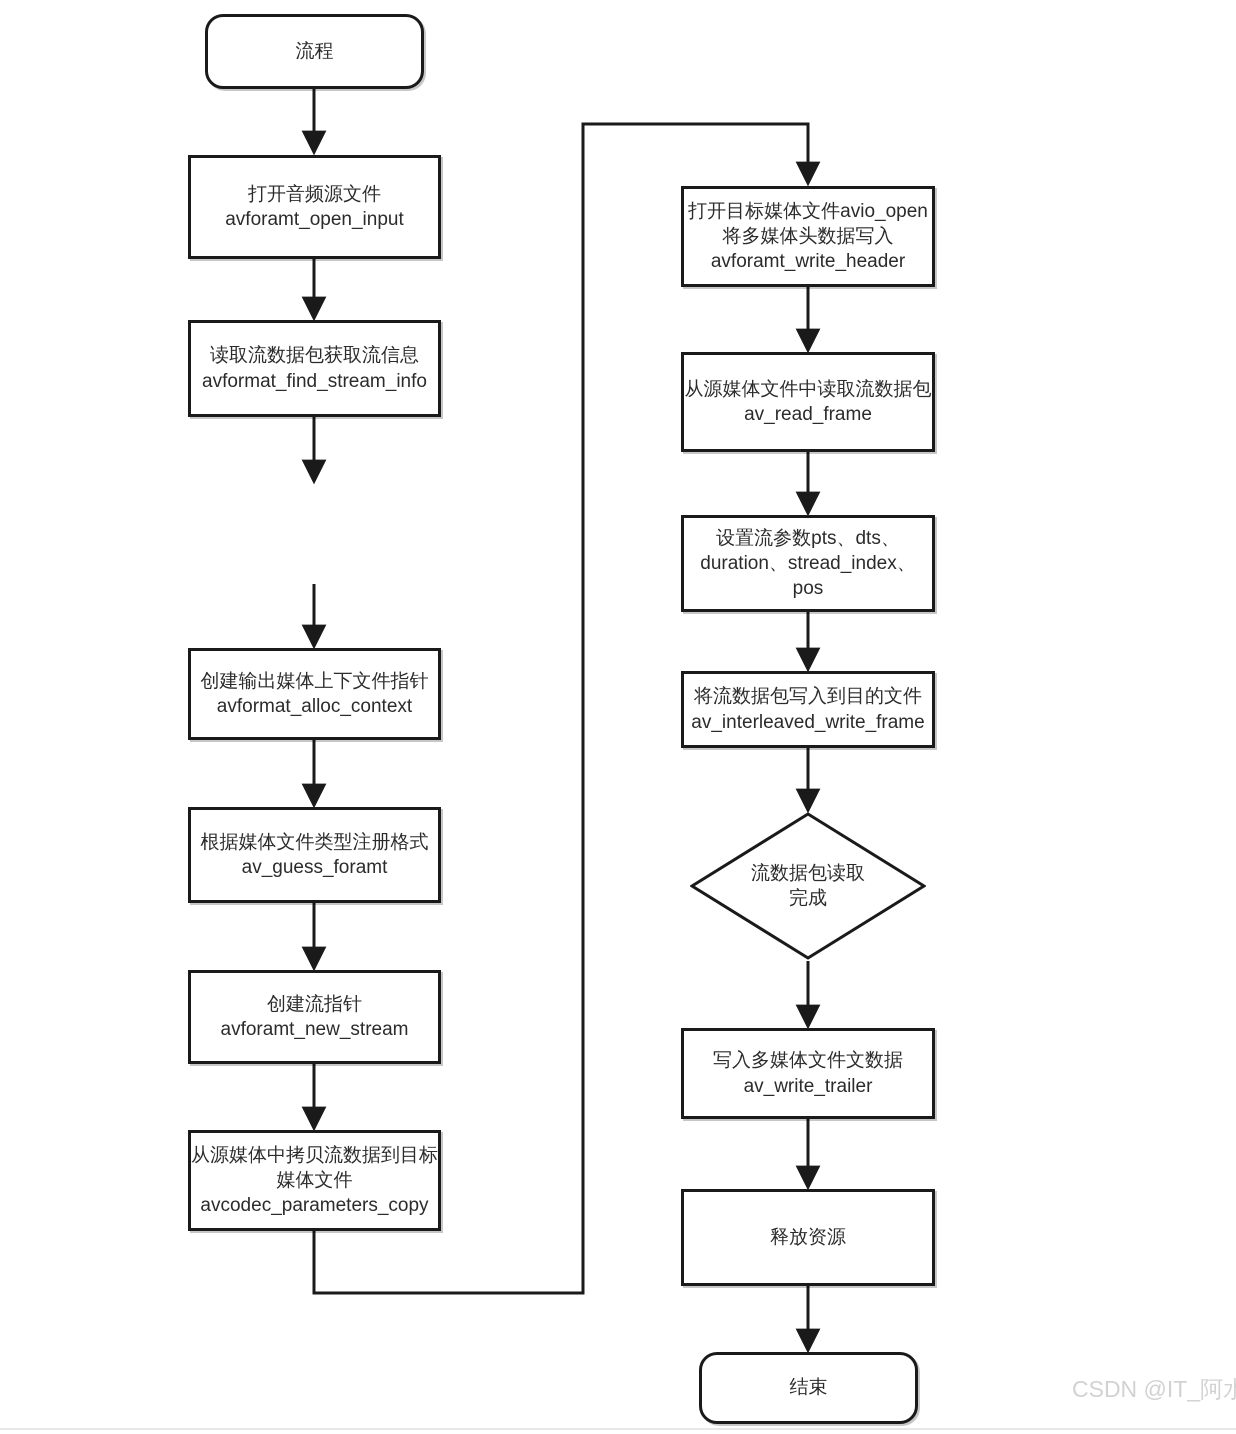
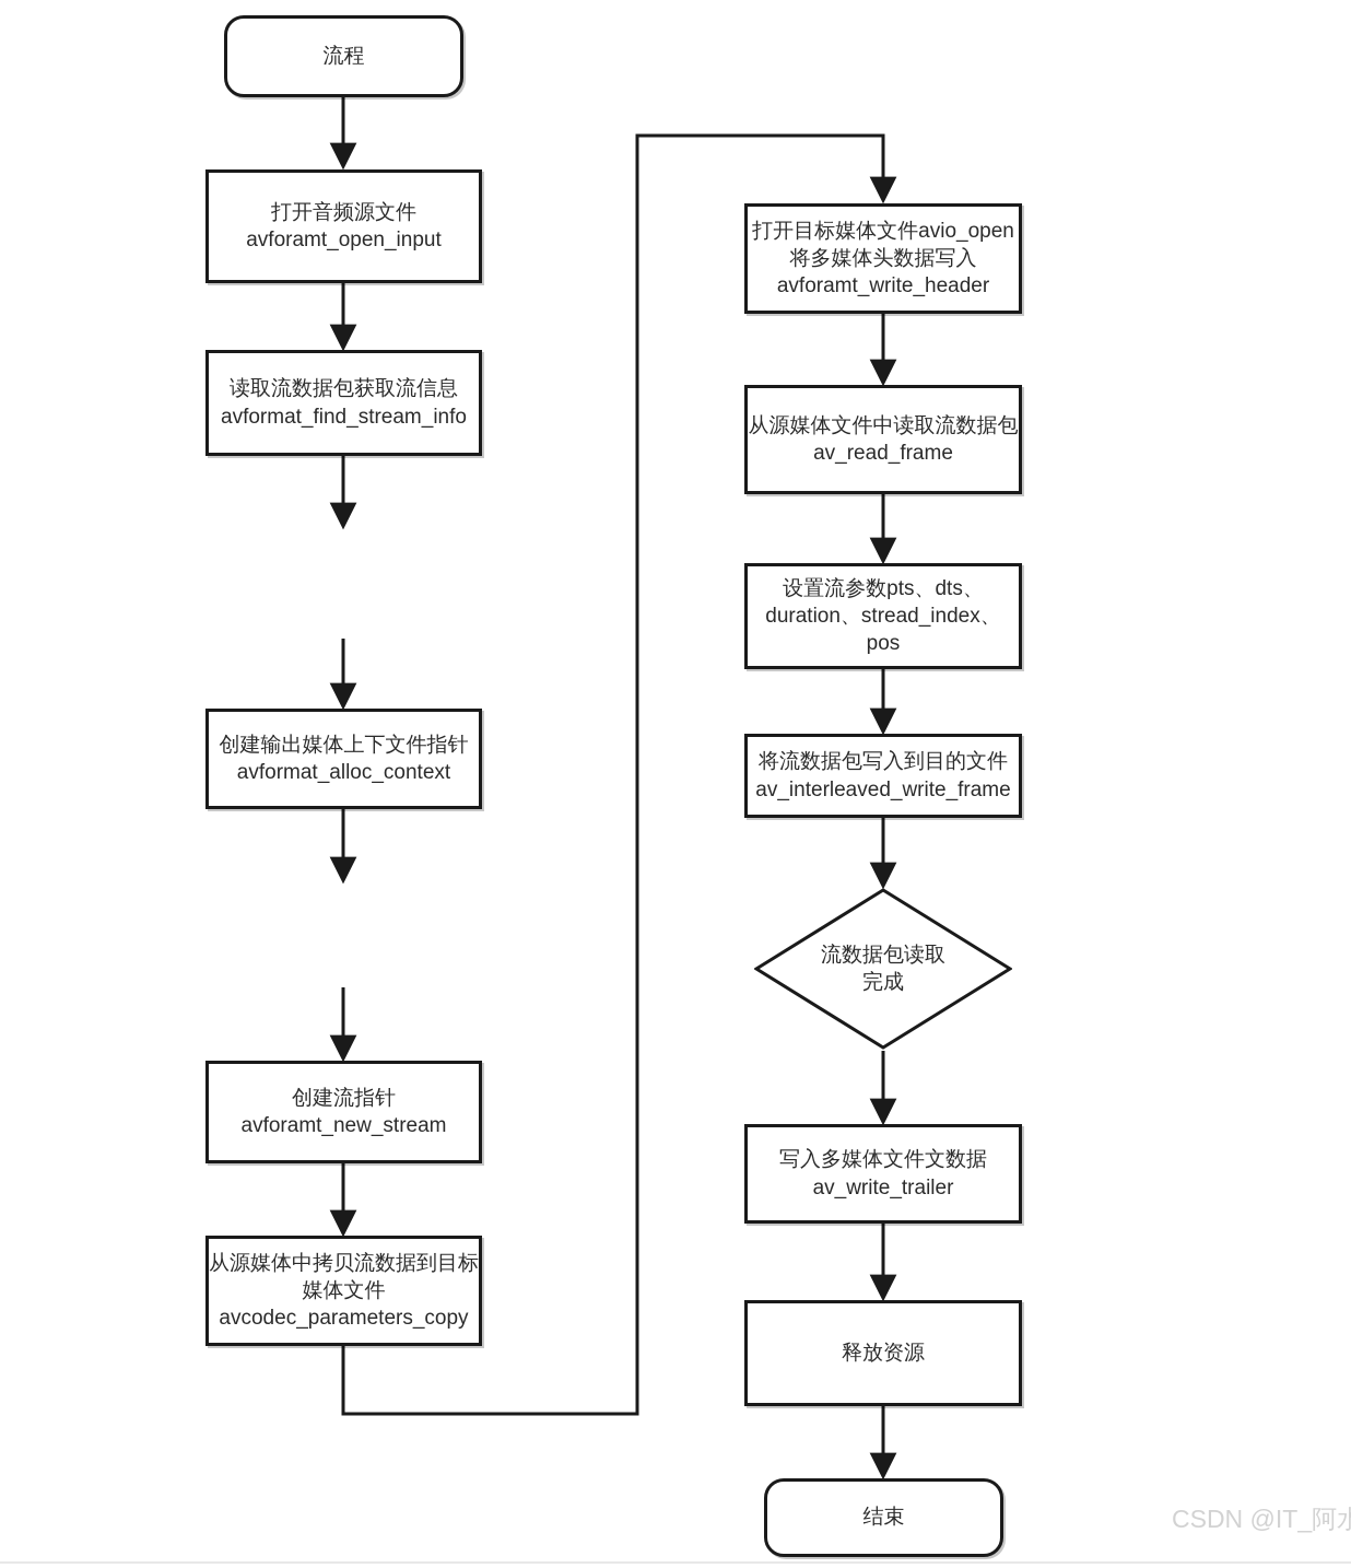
  流程
  打开音频源文件
  avforamt_open_input
  读取流数据包获取流信息
  avformat_find_stream_info
  创建输出媒体上下文件指针
  avformat_alloc_context
- 根据媒体文件类型注册格式
- av_guess_foramt
  创建流指针
  avforamt_new_stream
  从源媒体中拷贝流数据到目标
  媒体文件
  avcodec_parameters_copy
  打开目标媒体文件avio_open
  将多媒体头数据写入
  avforamt_write_header
  从源媒体文件中读取流数据包
  av_read_frame
  设置流参数pts、dts、
  duration、stread_index、
  pos
  将流数据包写入到目的文件
  av_interleaved_write_frame
  流数据包读取
  完成
  写入多媒体文件文数据
  av_write_trailer
  释放资源
  结束
  CSDN @IT_阿水
